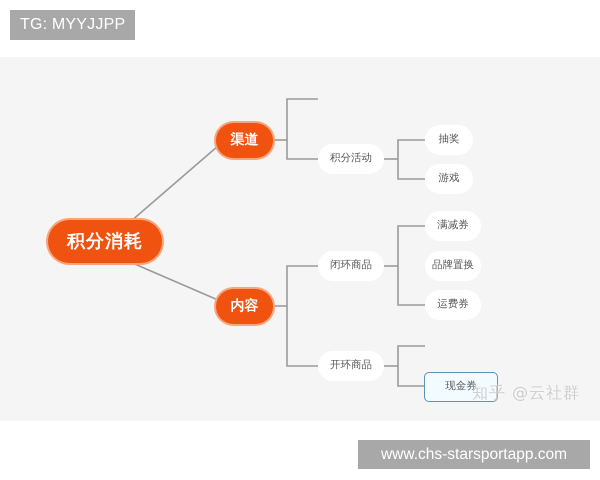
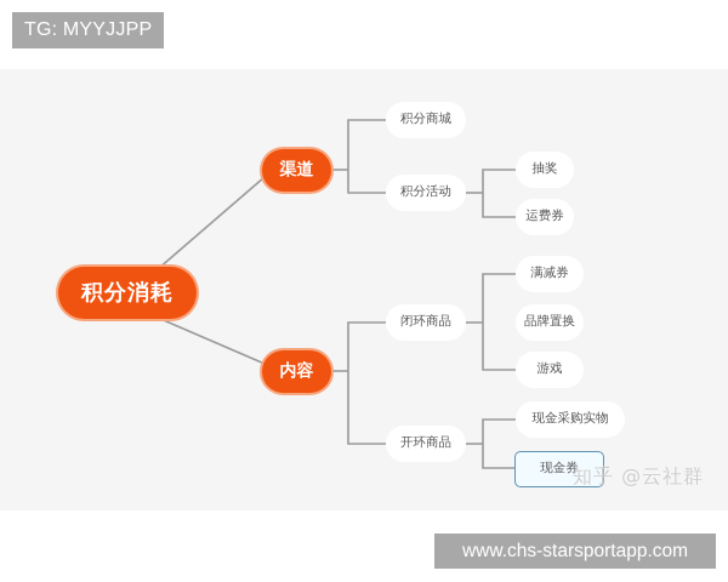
  TG: MYYJJPP
  积分消耗
  渠道
  内容
+ 积分商城
  积分活动
  闭环商品
  开环商品
  抽奖
- 游戏
+ 运费券
  满减券
  品牌置换
- 运费券
+ 游戏
+ 现金采购实物
  现金券
  知乎 @云社群
  www.chs-starsportapp.com
